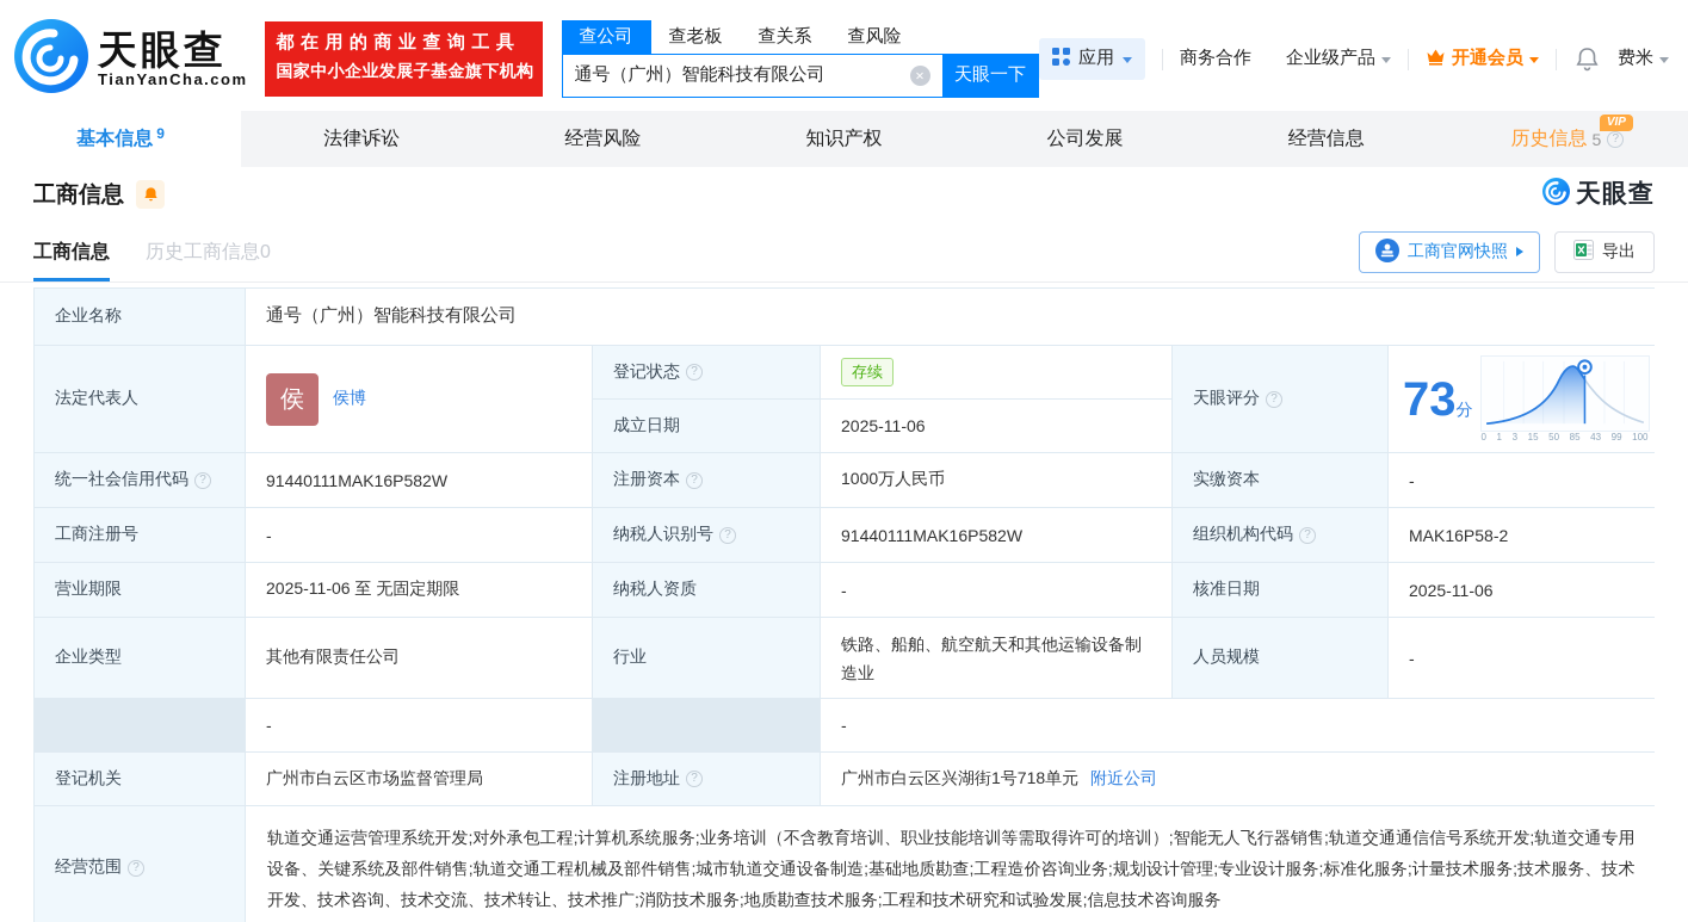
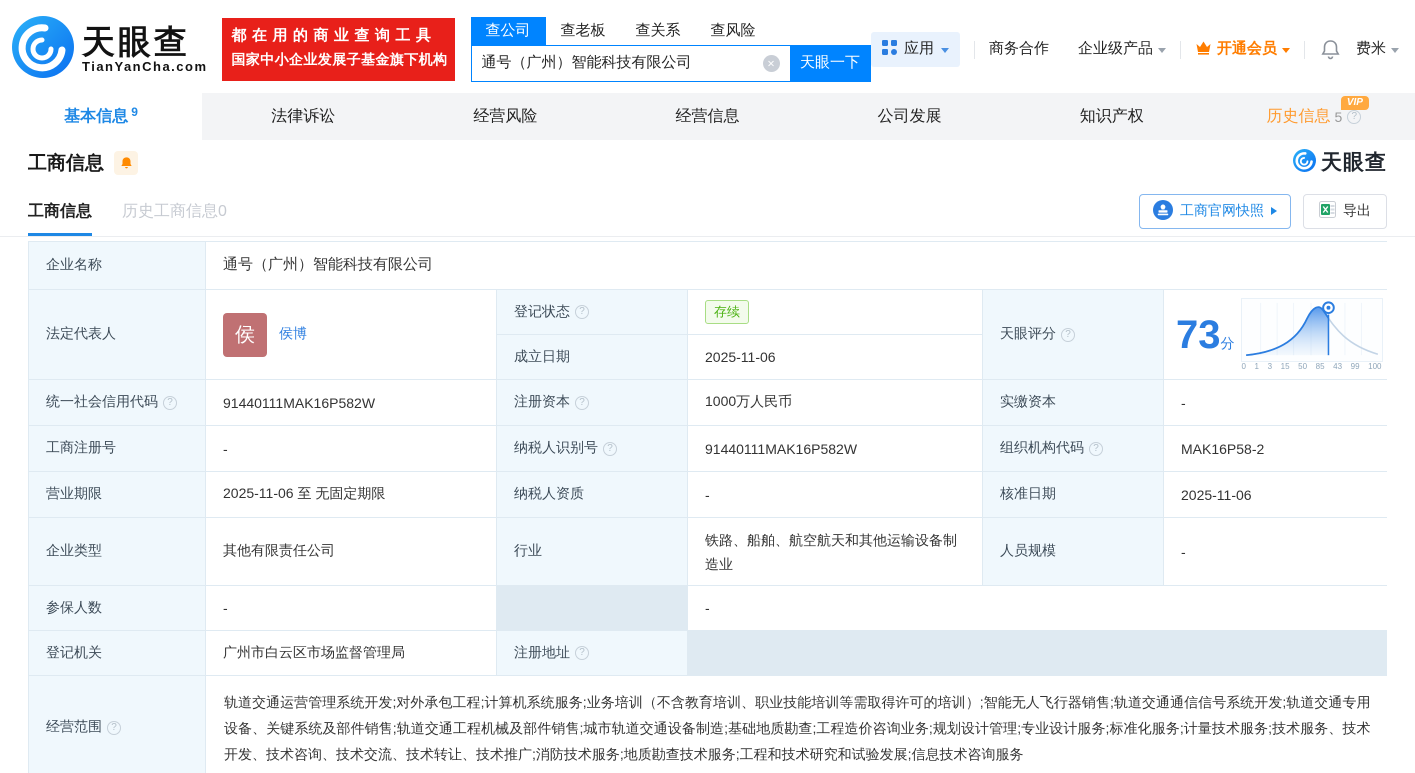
  天眼查
  TianYanCha.com
  都在用的商业查询工具
  国家中小企业发展子基金旗下机构
  查公司
  查老板
  查关系
  查风险
  通号（广州）智能科技有限公司
  天眼一下
  应用
  商务合作
  企业级产品
  开通会员
  费米
  基本信息
  9
  法律诉讼
  经营风险
- 知识产权
+ 经营信息
  公司发展
- 经营信息
+ 知识产权
  VIP
  历史信息
  5
  工商信息
  天眼查
  工商信息
  历史工商信息0
  工商官网快照
  导出
  企业名称
  通号（广州）智能科技有限公司
  法定代表人
  侯
  侯博
  登记状态
  存续
  天眼评分
  73分
  0
  1
  3
  15
  50
  85
  43
  99
  100
  成立日期
  2025-11-06
  统一社会信用代码
  91440111MAK16P582W
  注册资本
  1000万人民币
  实缴资本
  -
  工商注册号
  -
  纳税人识别号
  91440111MAK16P582W
  组织机构代码
  MAK16P58-2
  营业期限
  2025-11-06 至 无固定期限
  纳税人资质
  -
  核准日期
  2025-11-06
  企业类型
  其他有限责任公司
  行业
  铁路、船舶、航空航天和其他运输设备制造业
  人员规模
  -
+ 参保人数
  -
  -
  登记机关
  广州市白云区市场监督管理局
  注册地址
- 广州市白云区兴湖街1号718单元
- 附近公司
  经营范围
  轨道交通运营管理系统开发;对外承包工程;计算机系统服务;业务培训（不含教育培训、职业技能培训等需取得许可的培训）;智能无人飞行器销售;轨道交通通信信号系统开发;轨道交通专用设备、关键系统及部件销售;轨道交通工程机械及部件销售;城市轨道交通设备制造;基础地质勘查;工程造价咨询业务;规划设计管理;专业设计服务;标准化服务;计量技术服务;技术服务、技术开发、技术咨询、技术交流、技术转让、技术推广;消防技术服务;地质勘查技术服务;工程和技术研究和试验发展;信息技术咨询服务
